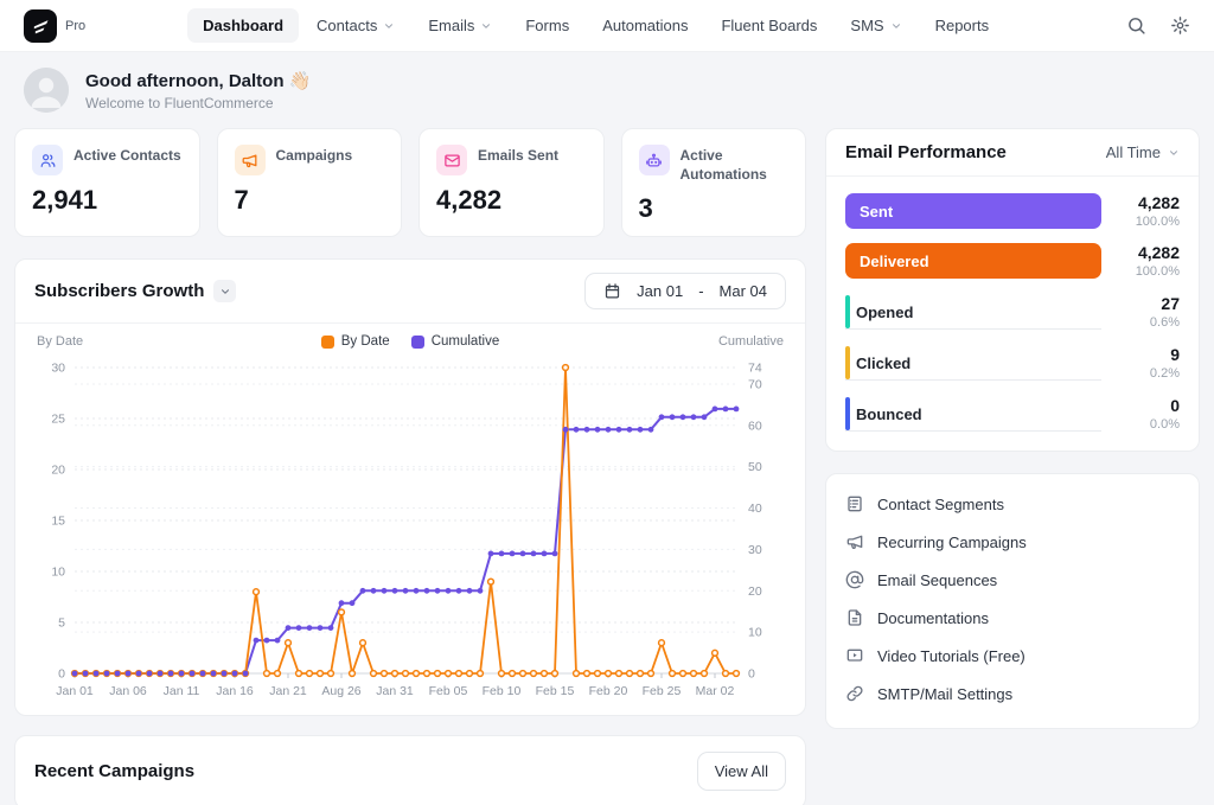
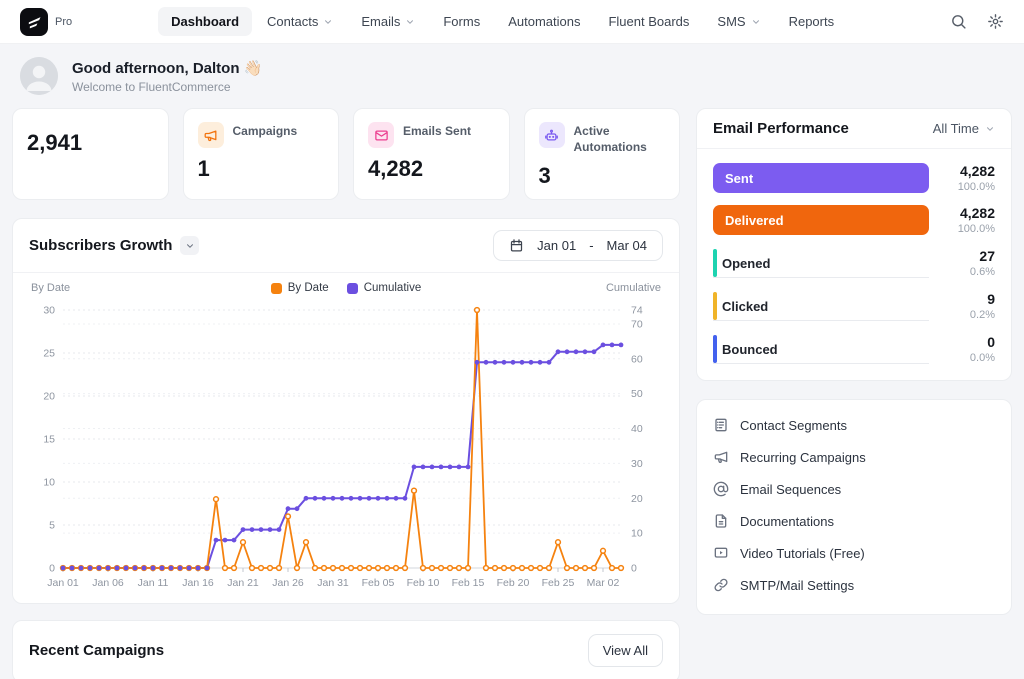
  Pro
  Dashboard
  Contacts
  Emails
  Forms
  Automations
  Fluent Boards
  SMS
  Reports
  Good afternoon, Dalton 👋🏻
  Welcome to FluentCommerce
- Active Contacts
  2,941
  Campaigns
- 7
+ 1
  Emails Sent
  4,282
  Active Automations
  3
  Subscribers Growth
  Jan 01
  -
  Mar 04
  By Date
  By Date
  Cumulative
  Cumulative
  0
  5
  10
  15
  20
  25
  30
  0
  10
  20
  30
  40
  50
  60
  70
  74
  Jan 01
  Jan 06
  Jan 11
  Jan 16
  Jan 21
- Aug 26
+ Jan 26
  Jan 31
  Feb 05
  Feb 10
  Feb 15
  Feb 20
  Feb 25
  Mar 02
  Recent Campaigns
  View All
  Email Performance
  All Time
  Sent
  4,282
  100.0%
  Delivered
  4,282
  100.0%
  Opened
  27
  0.6%
  Clicked
  9
  0.2%
  Bounced
  0
  0.0%
  Contact Segments
  Recurring Campaigns
  Email Sequences
  Documentations
  Video Tutorials (Free)
  SMTP/Mail Settings
